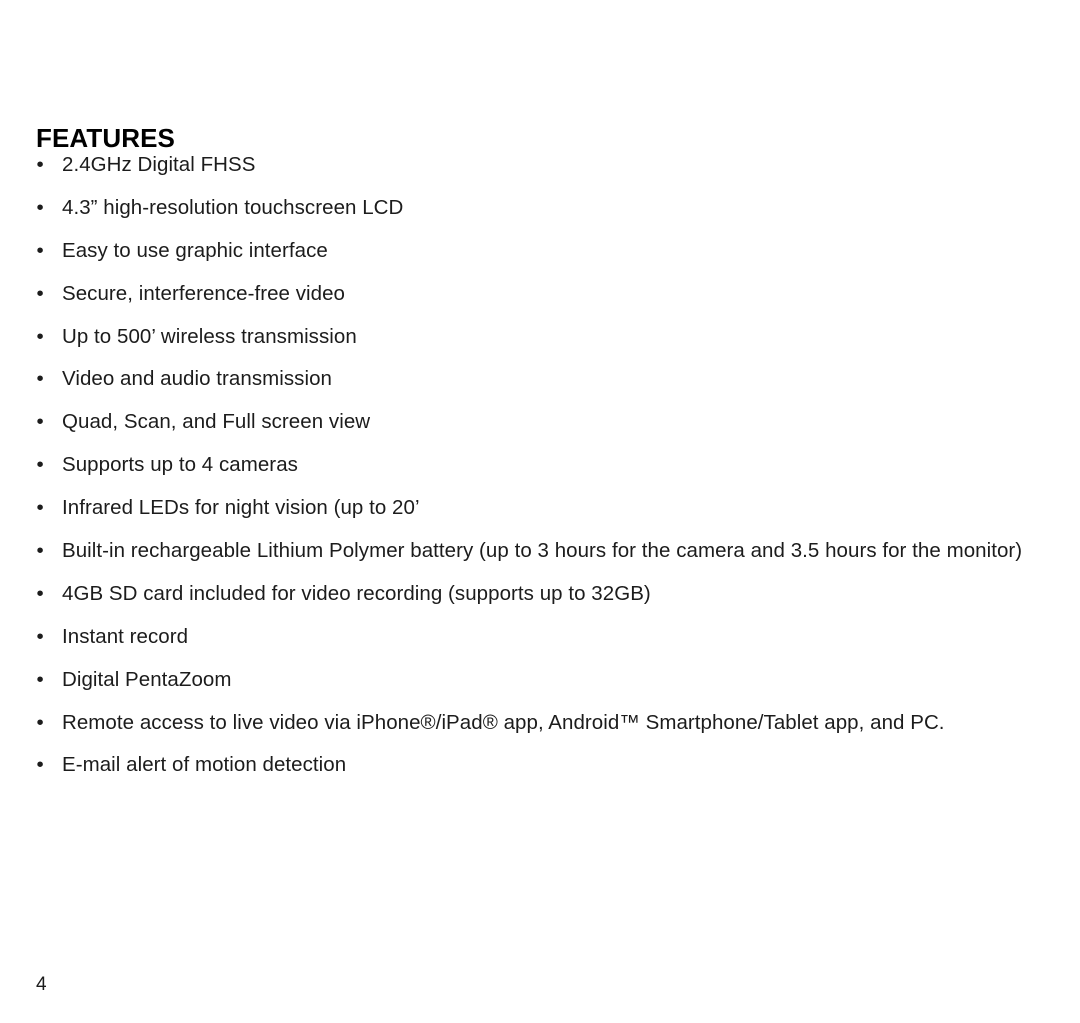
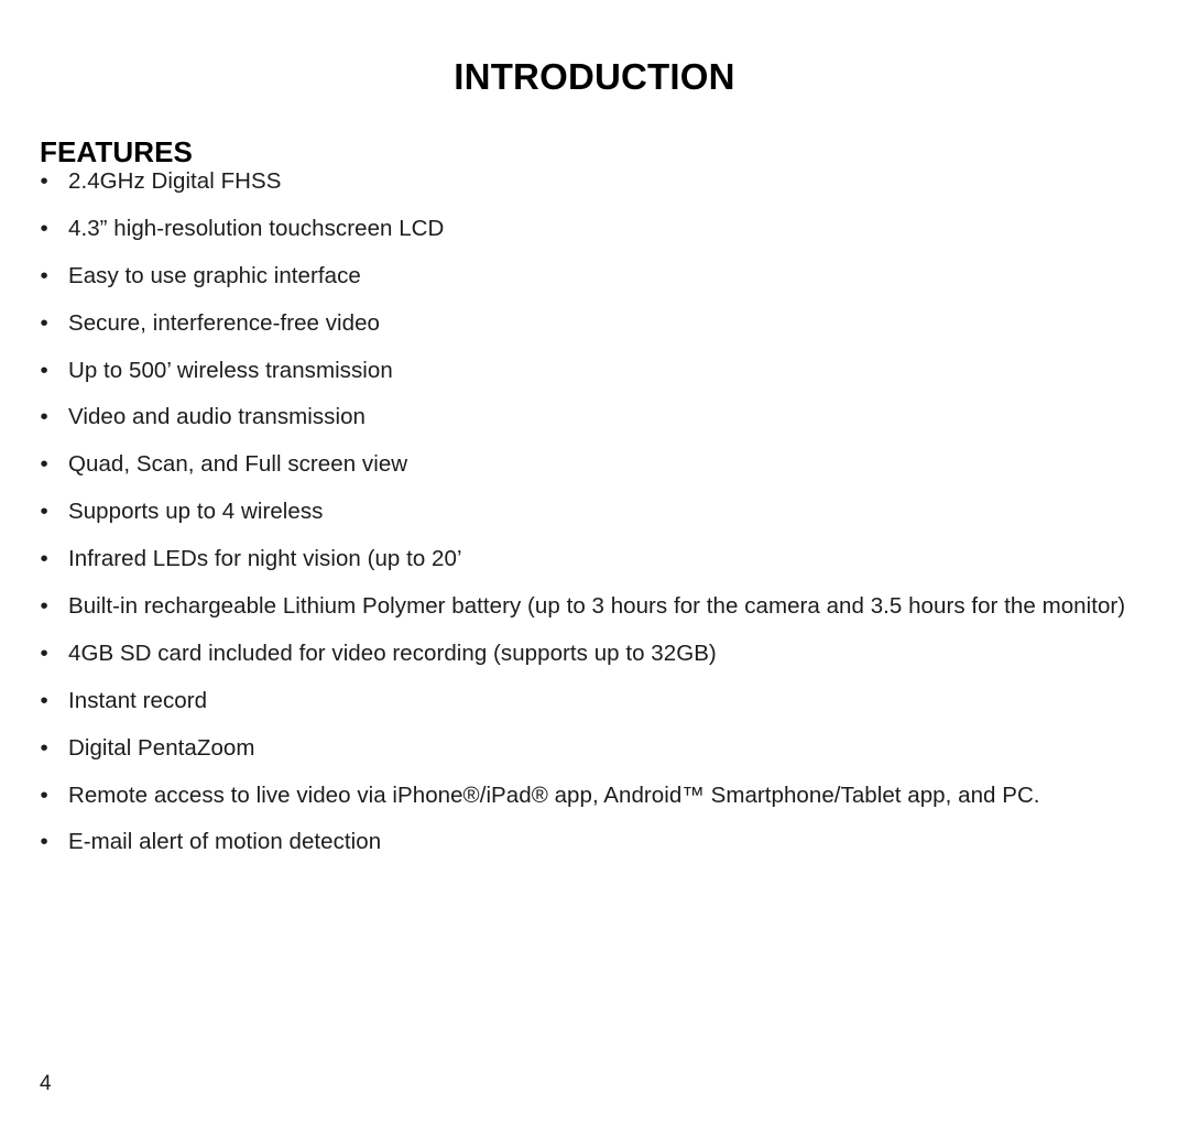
+ INTRODUCTION
  FEATURES
  •
  2.4GHz Digital FHSS
  •
  4.3” high-resolution touchscreen LCD
  •
  Easy to use graphic interface
  •
  Secure, interference-free video
  •
  Up to 500’ wireless transmission
  •
  Video and audio transmission
  •
  Quad, Scan, and Full screen view
  •
- Supports up to 4 cameras
+ Supports up to 4 wireless
  •
  Infrared LEDs for night vision (up to 20’
  •
  Built-in rechargeable Lithium Polymer battery (up to 3 hours for the camera and 3.5 hours for the monitor)
  •
  4GB SD card included for video recording (supports up to 32GB)
  •
  Instant record
  •
  Digital PentaZoom
  •
  Remote access to live video via iPhone®/iPad® app, Android™ Smartphone/Tablet app, and PC.
  •
  E-mail alert of motion detection
  4
